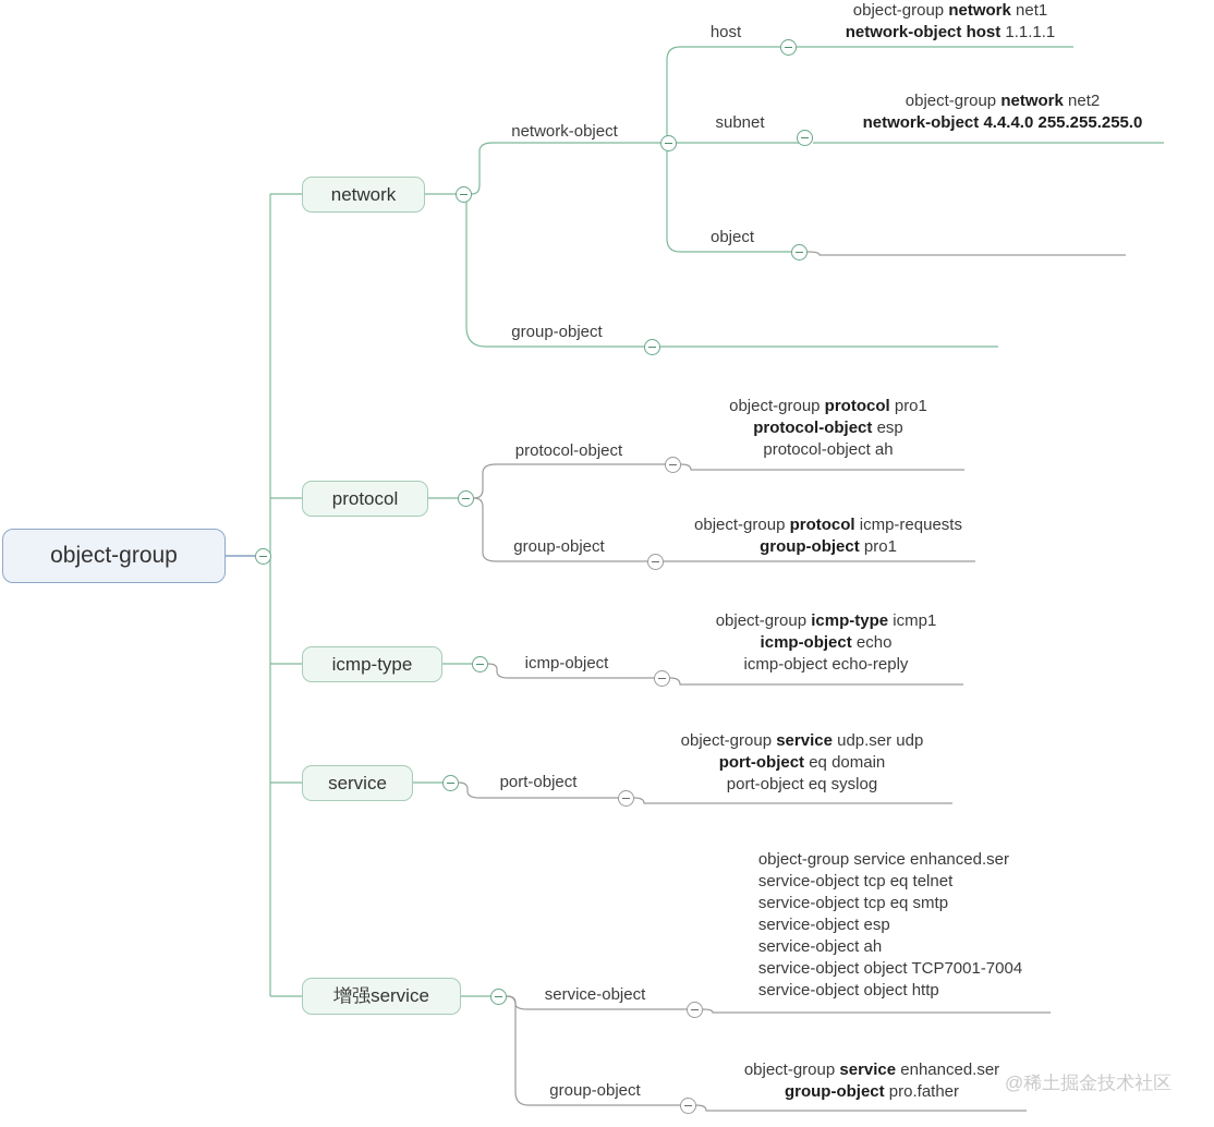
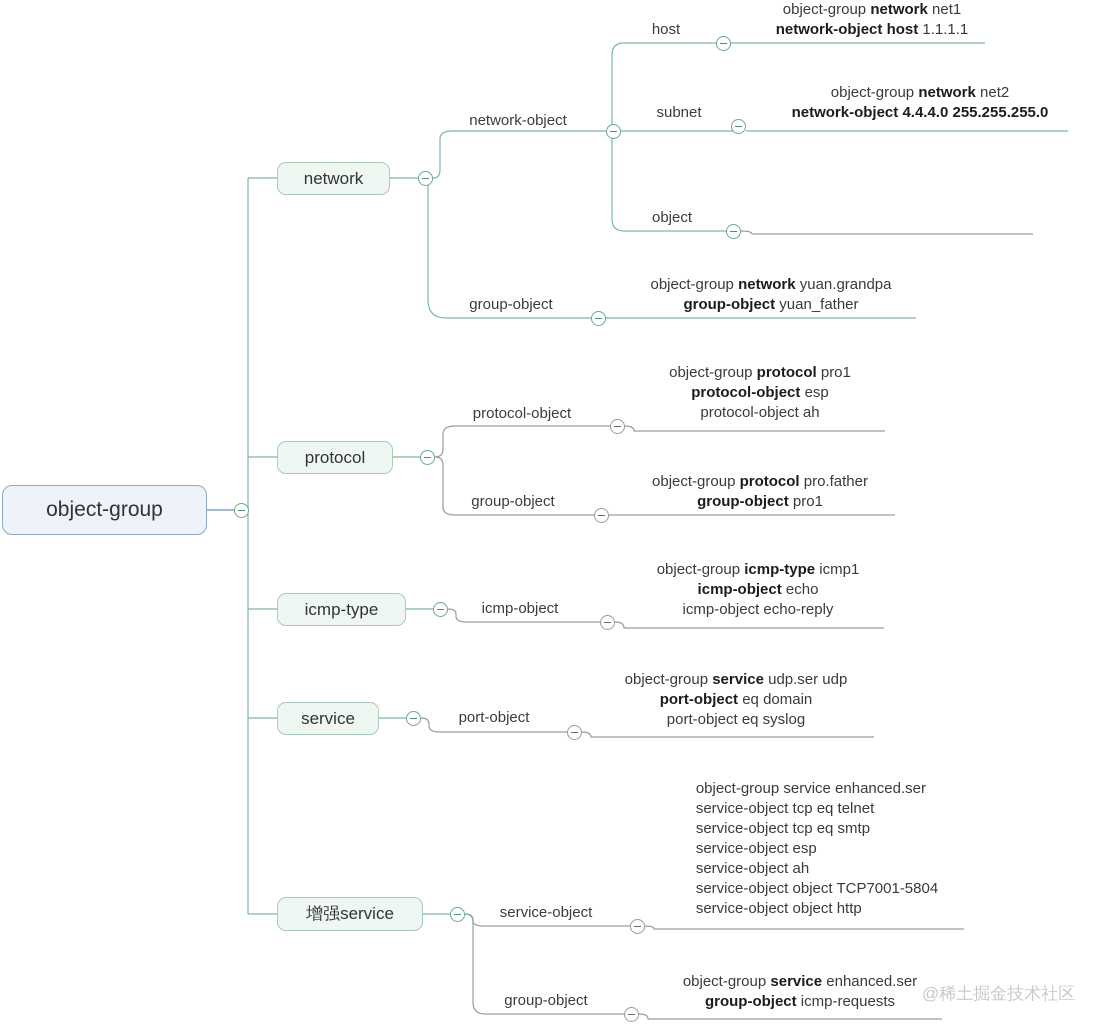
  object-group
  network
  protocol
  icmp-type
  service
  增强service
  network-object
  group-object
  protocol-object
  group-object
  icmp-object
  port-object
  service-object
  group-object
  host
  subnet
  object
  object-group network net1
  network-object host 1.1.1.1
  object-group network net2
  network-object 4.4.4.0 255.255.255.0
+ object-group network yuan.grandpa
+ group-object yuan_father
  object-group protocol pro1
  protocol-object esp
  protocol-object ah
- object-group protocol icmp-requests
+ object-group protocol pro.father
  group-object pro1
  object-group icmp-type icmp1
  icmp-object echo
  icmp-object echo-reply
  object-group service udp.ser udp
  port-object eq domain
  port-object eq syslog
  object-group service enhanced.ser
  service-object tcp eq telnet
  service-object tcp eq smtp
  service-object esp
  service-object ah
- service-object object TCP7001-7004
+ service-object object TCP7001-5804
  service-object object http
  object-group service enhanced.ser
- group-object pro.father
+ group-object icmp-requests
  @稀土掘金技术社区
